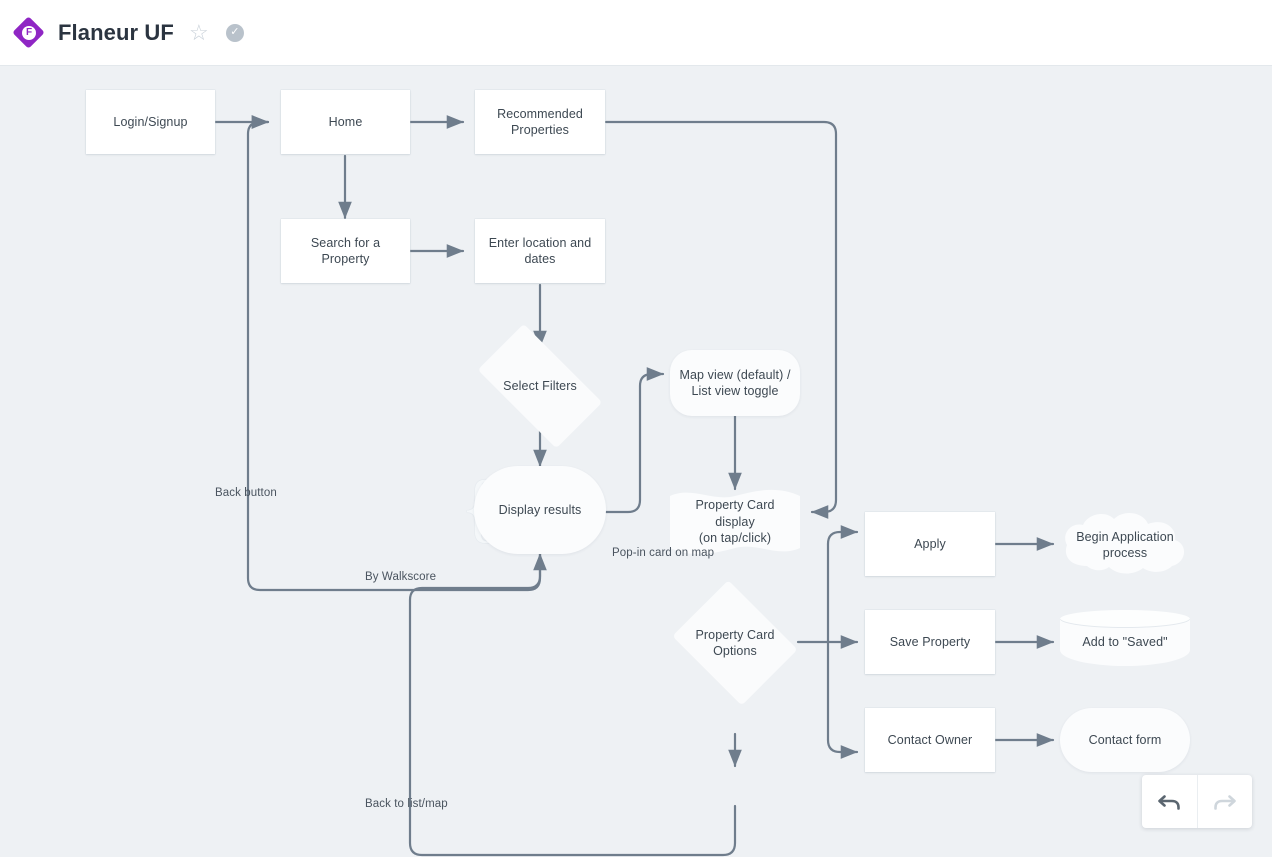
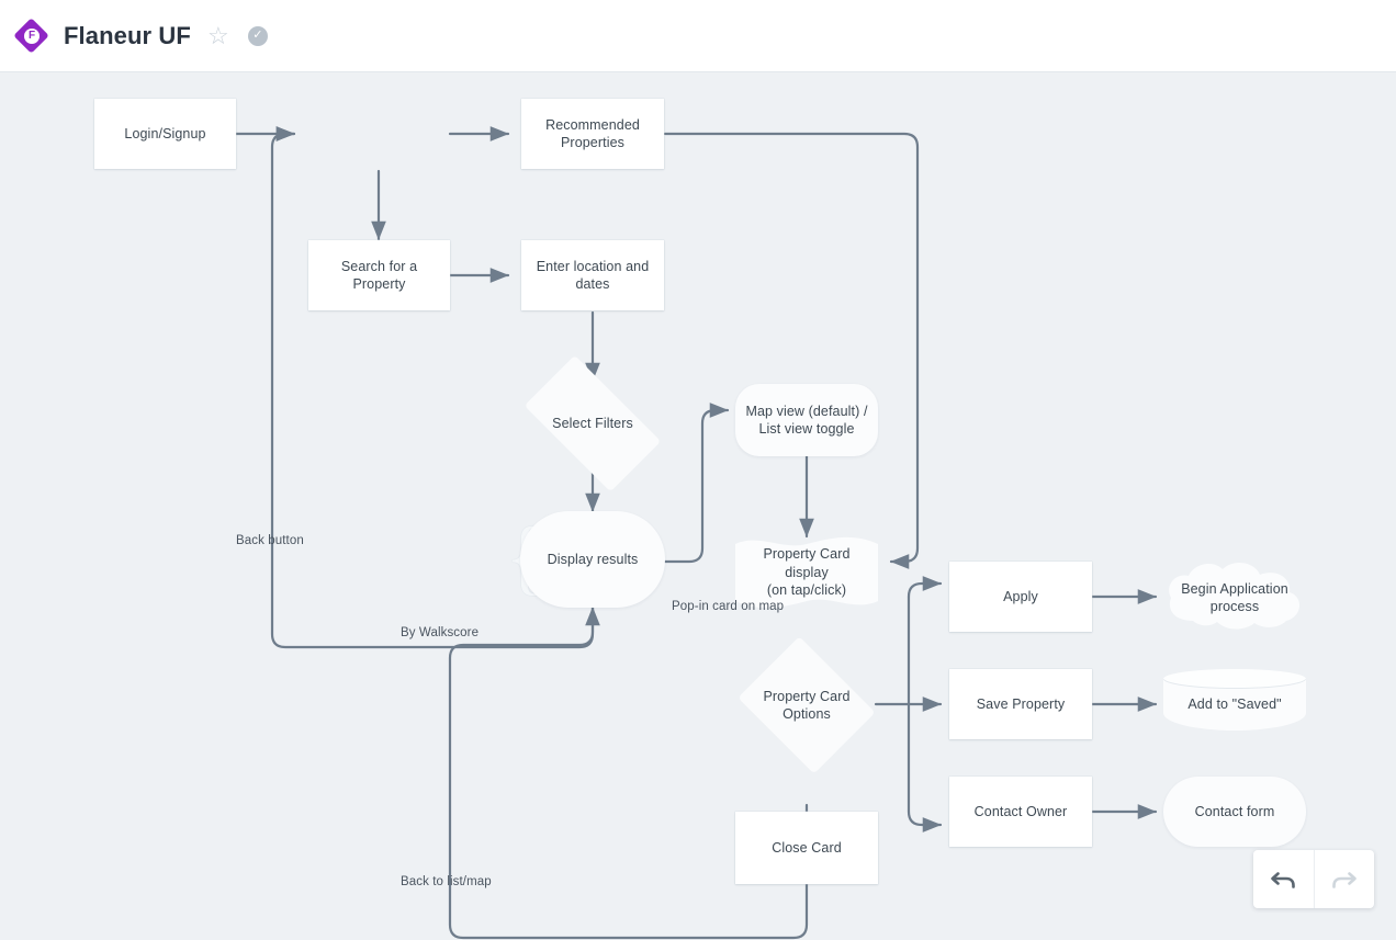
  F
  Flaneur UF
  ☆
  ✓
  Login/Signup
- Home
  Recommended
  Properties
  Search for a Property
  Enter location and
  dates
  Select Filters
  Map view (default) /
  List view toggle
  Display results
  Property Card display
  (on tap/click)
  Property Card
  Options
+ Close Card
  Apply
  Save Property
  Contact Owner
  Begin Application
  process
  Add to "Saved"
  Contact form
  Back button
  By Walkscore
  Pop-in card on map
  Back to list/map
